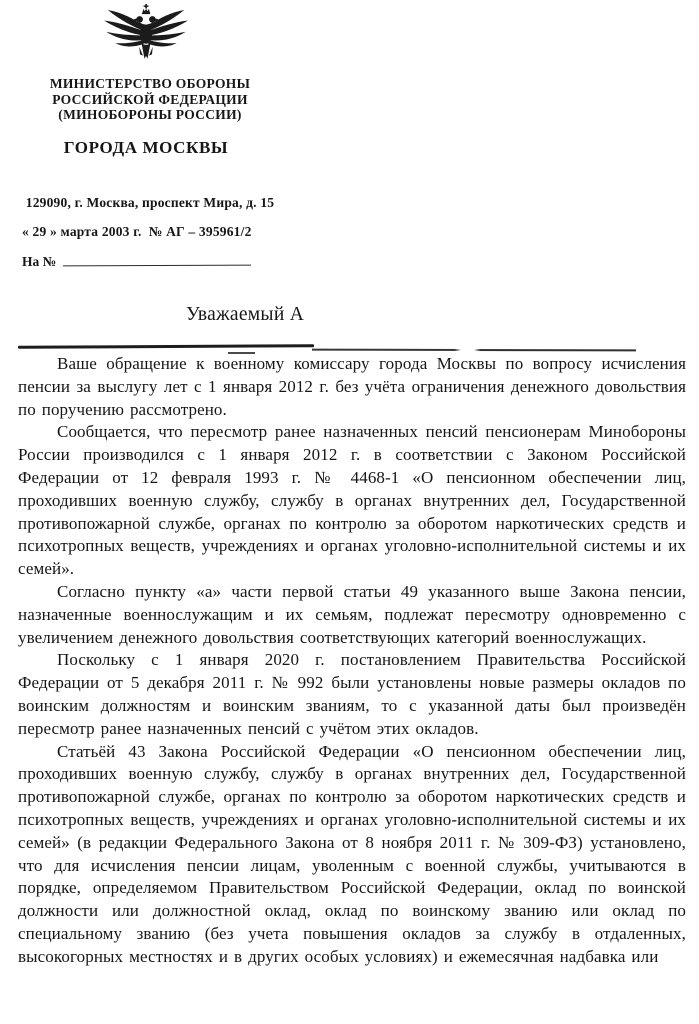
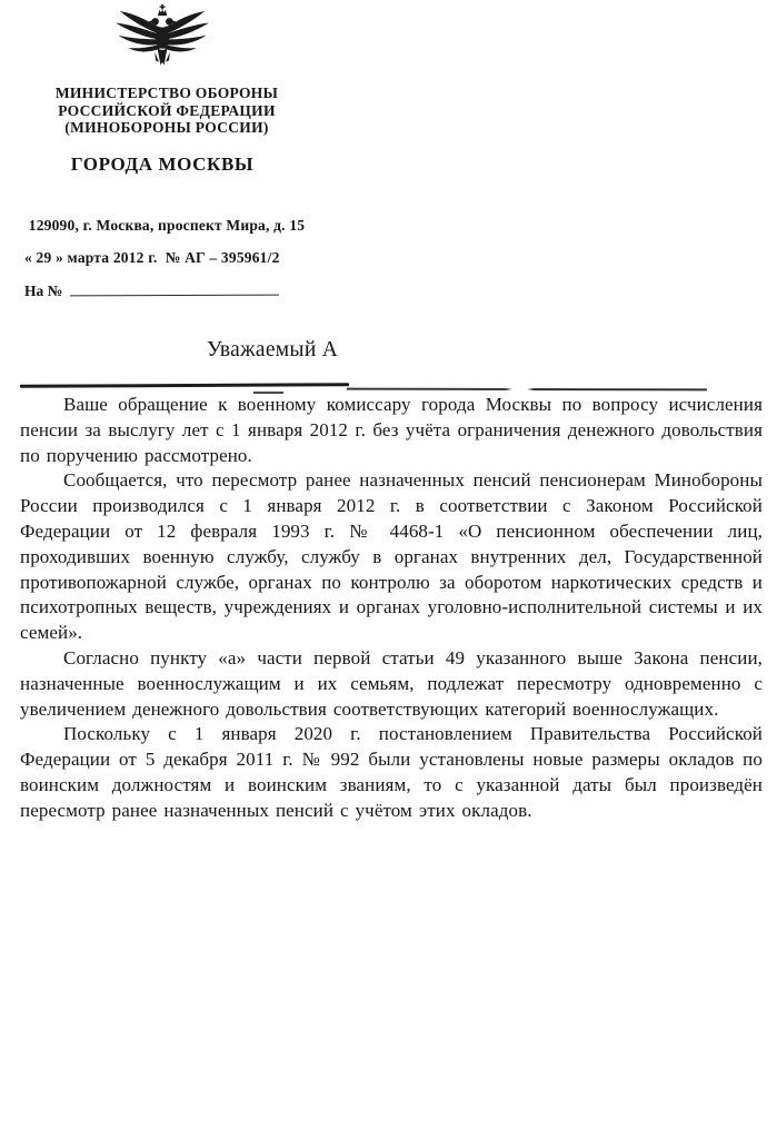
  МИНИСТЕРСТВО ОБОРОНЫ
  РОССИЙСКОЙ ФЕДЕРАЦИИ
  (МИНОБОРОНЫ РОССИИ)
  ГОРОДА МОСКВЫ
  129090, г. Москва, проспект Мира, д. 15
- « 29 » марта 2003 г. № АГ – 395961/2
+ « 29 » марта 2012 г. № АГ – 395961/2
  На №
  Уважаемый А
  Ваше обращение к военному комиссару города Москвы по вопросу исчисления пенсии за выслугу лет с 1 января 2012 г. без учёта ограничения денежного довольствия по поручению рассмотрено.
  Сообщается, что пересмотр ранее назначенных пенсий пенсионерам Минобороны России производился с 1 января 2012 г. в соответствии с Законом Российской Федерации от 12 февраля 1993 г. № 4468-1 «О пенсионном обеспечении лиц, проходивших военную службу, службу в органах внутренних дел, Государственной противопожарной службе, органах по контролю за оборотом наркотических средств и психотропных веществ, учреждениях и органах уголовно-исполнительной системы и их семей».
  Согласно пункту «а» части первой статьи 49 указанного выше Закона пенсии, назначенные военнослужащим и их семьям, подлежат пересмотру одновременно с увеличением денежного довольствия соответствующих категорий военнослужащих.
  Поскольку с 1 января 2020 г. постановлением Правительства Российской Федерации от 5 декабря 2011 г. № 992 были установлены новые размеры окладов по воинским должностям и воинским званиям, то с указанной даты был произведён пересмотр ранее назначенных пенсий с учётом этих окладов.
- Статьёй 43 Закона Российской Федерации «О пенсионном обеспечении лиц, проходивших военную службу, службу в органах внутренних дел, Государственной противопожарной службе, органах по контролю за оборотом наркотических средств и психотропных веществ, учреждениях и органах уголовно-исполнительной системы и их семей» (в редакции Федерального Закона от 8 ноября 2011 г. № 309-ФЗ) установлено, что для исчисления пенсии лицам, уволенным с военной службы, учитываются в порядке, определяемом Правительством Российской Федерации, оклад по воинской должности или должностной оклад, оклад по воинскому званию или оклад по специальному званию (без учета повышения окладов за службу в отдаленных, высокогорных местностях и в других особых условиях) и ежемесячная надбавка или
